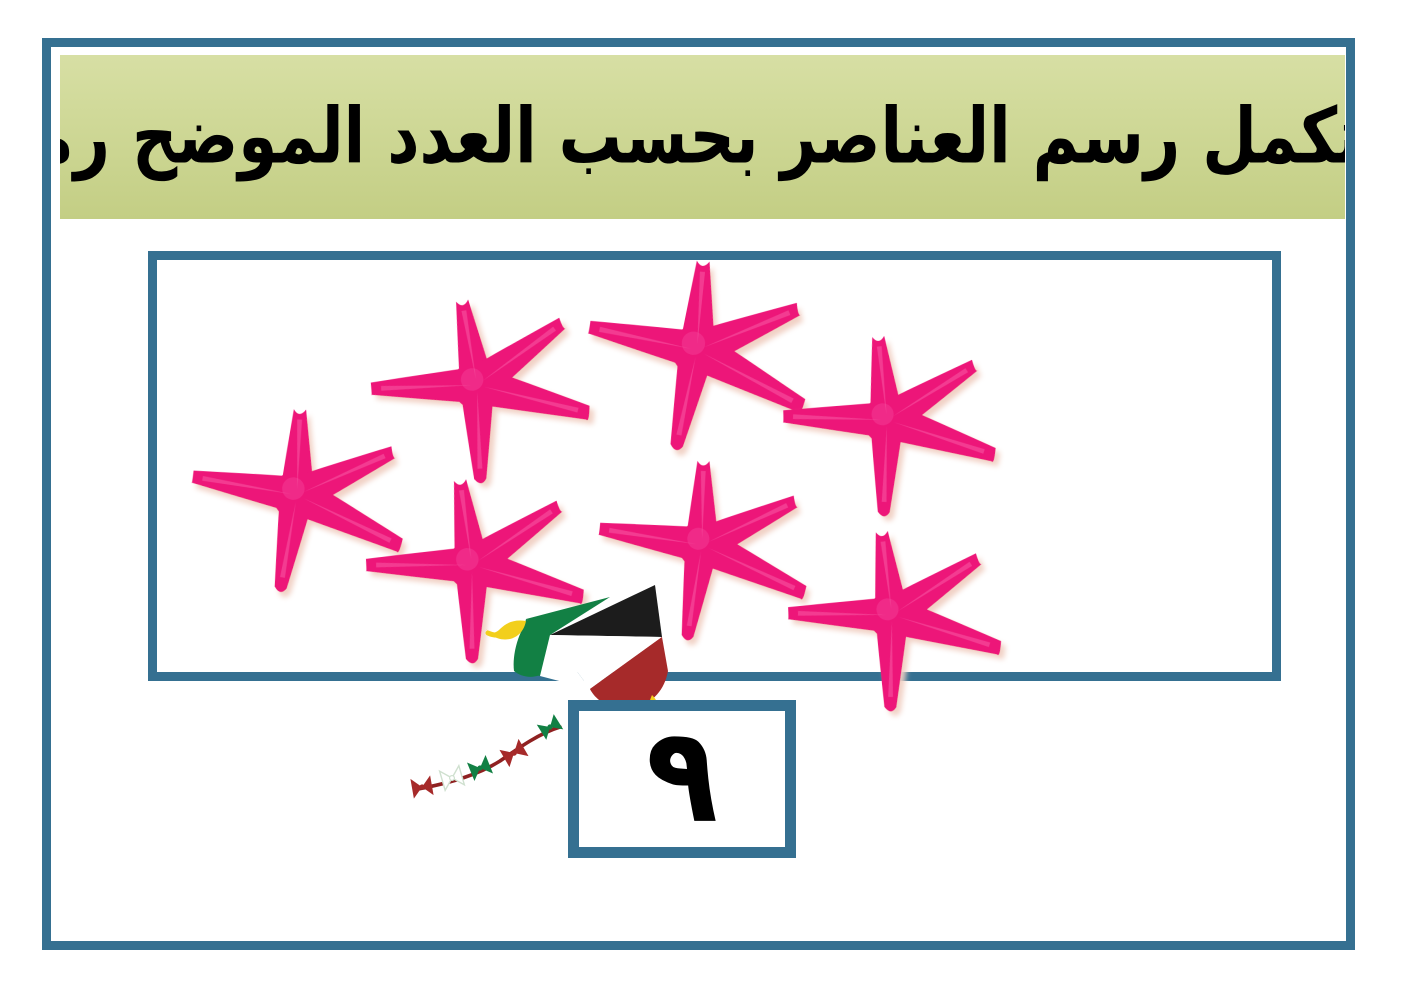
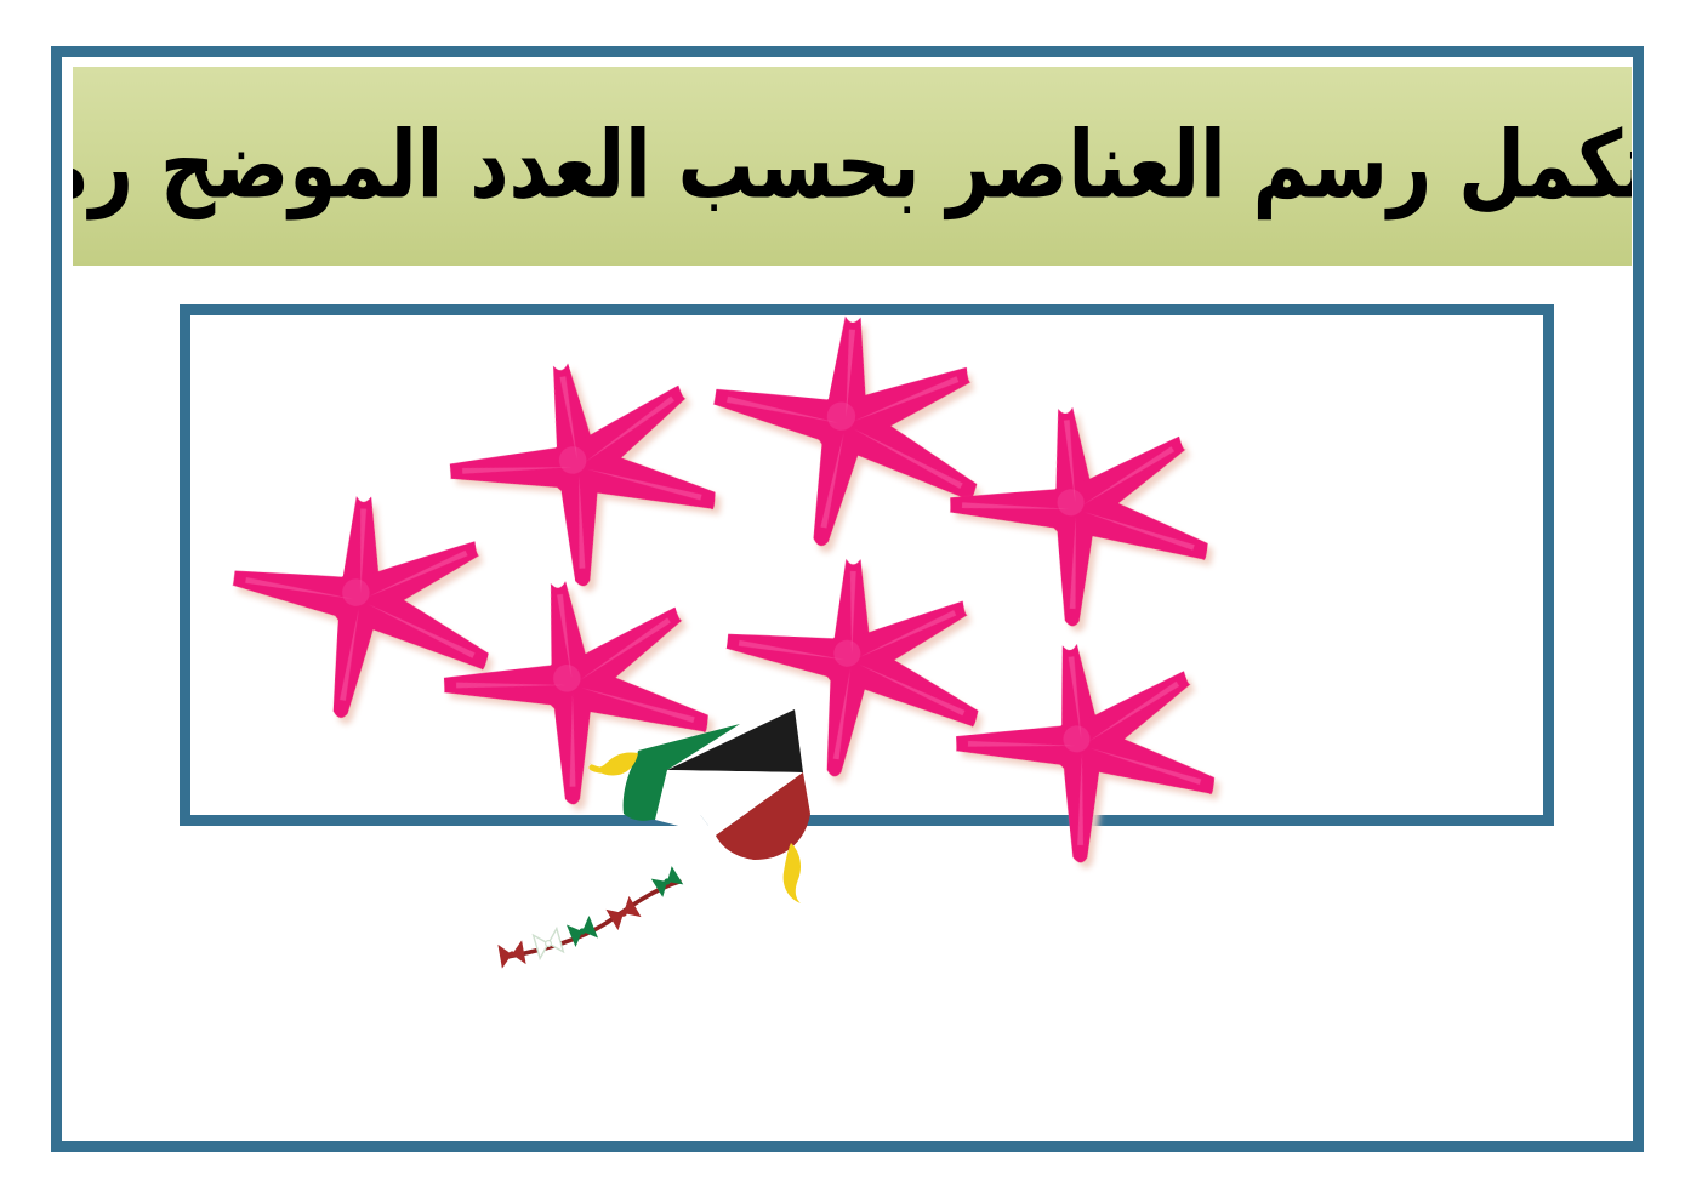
  كمل رسم العناصر بحسب العدد الموضح ر
- ٩
